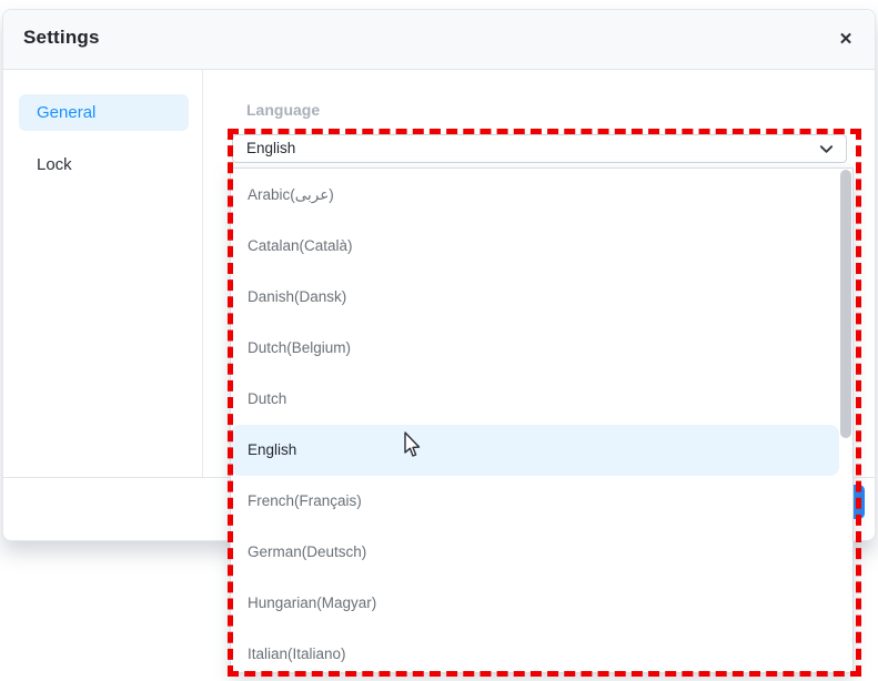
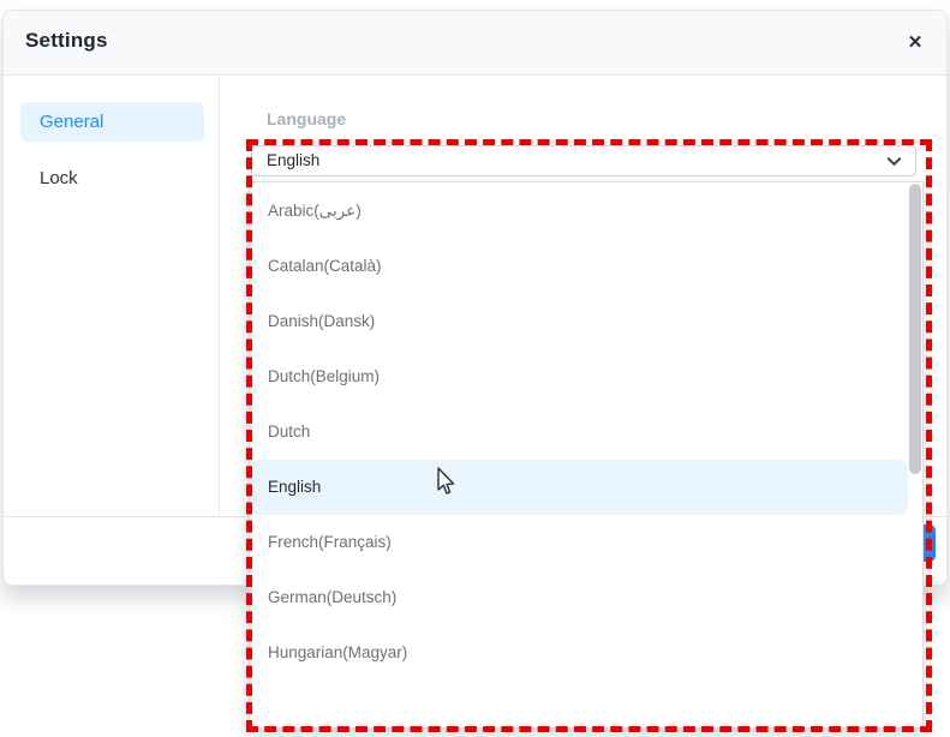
  Settings
  ✕
  General
  Lock
  Language
  English
  Arabic(عربى)
  Catalan(Català)
  Danish(Dansk)
  Dutch(Belgium)
  Dutch
  English
  French(Français)
  German(Deutsch)
  Hungarian(Magyar)
- Italian(Italiano)
